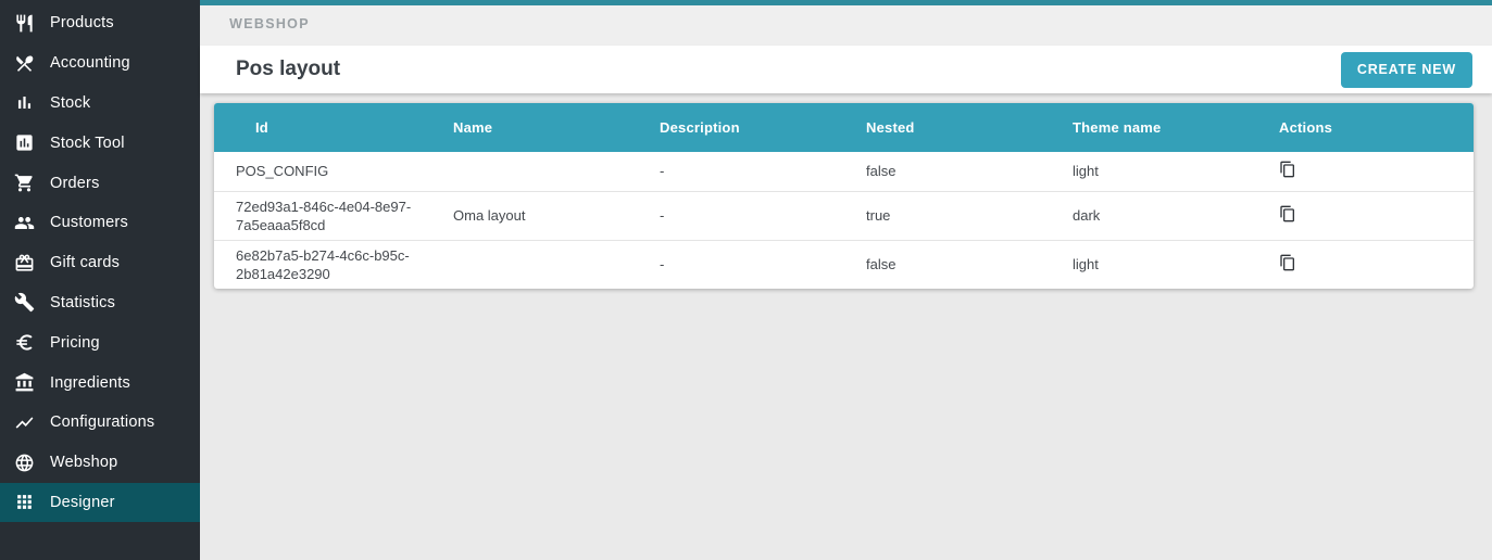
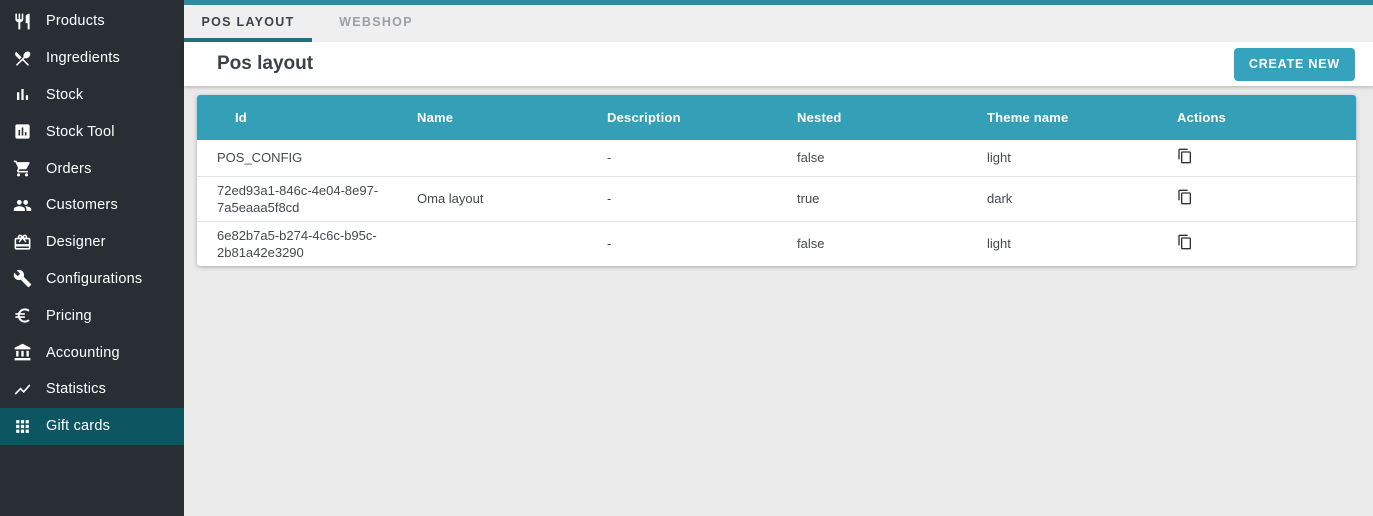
  Products
- Accounting
+ Ingredients
  Stock
  Stock Tool
  Orders
  Customers
- Gift cards
+ Designer
- Statistics
+ Configurations
  Pricing
- Ingredients
+ Accounting
- Configurations
+ Statistics
- Webshop
- Designer
+ Gift cards
+ POS LAYOUT
  WEBSHOP
  Pos layout
  CREATE NEW
  Id	Name	Description	Nested	Theme name	Actions
  POS_CONFIG		-	false	light
  72ed93a1-846c-4e04-8e97-7a5eaaa5f8cd	Oma layout	-	true	dark
  6e82b7a5-b274-4c6c-b95c-2b81a42e3290		-	false	light
